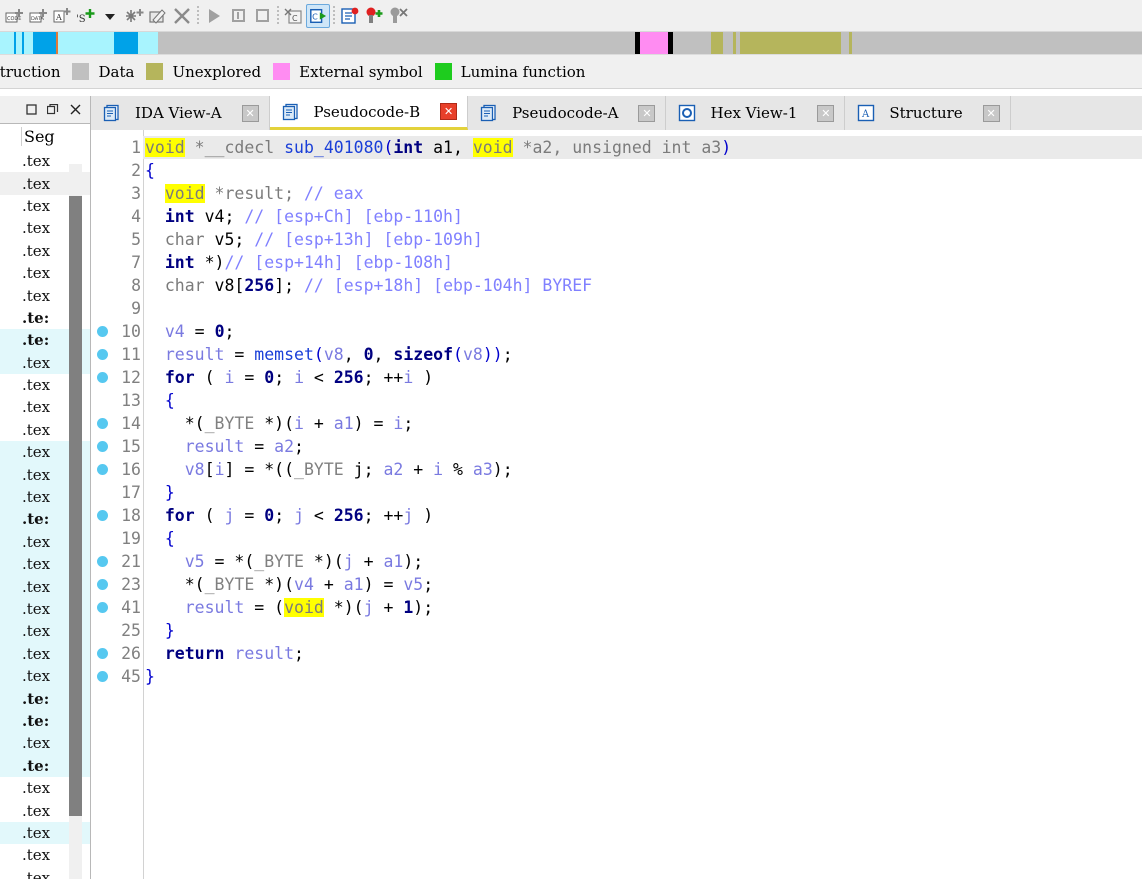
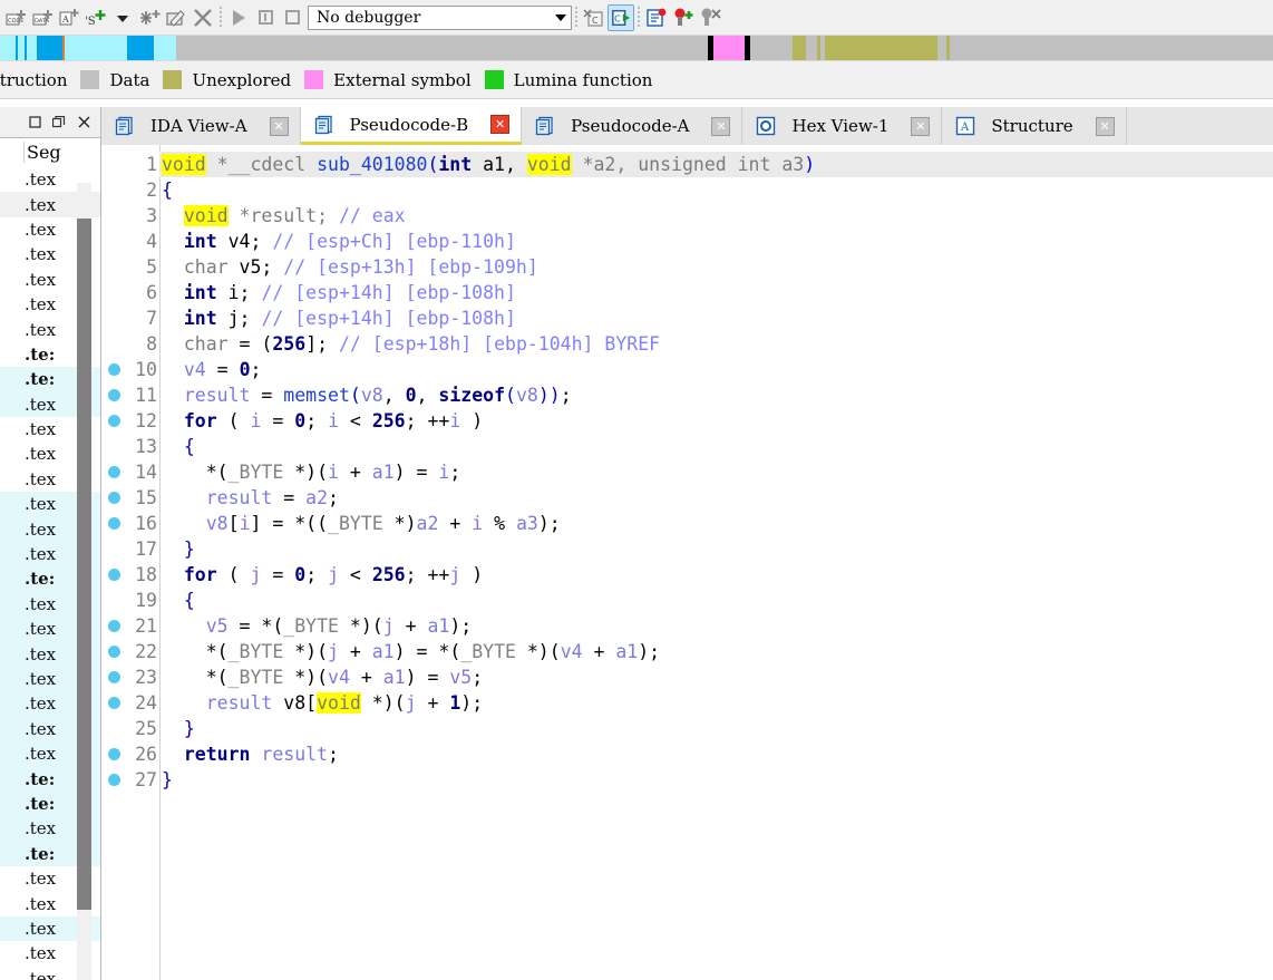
  A
  'S
+ No debugger
  C
  C
  truction
  Data
  Unexplored
  External symbol
  Lumina function
  Seg
  .tex
  .tex
  .tex
  .tex
  .tex
  .tex
  .tex
  .te:
  .te:
  .tex
  .tex
  .tex
  .tex
  .tex
  .tex
  .tex
  .te:
  .tex
  .tex
  .tex
  .tex
  .tex
  .tex
  .tex
  .te:
  .te:
  .tex
  .te:
  .tex
  .tex
  .tex
  .tex
  .tex
  IDA View-A
  ✕
  Pseudocode-B
  ✕
  Pseudocode-A
  ✕
  Hex View-1
  ✕
  A
  Structure
  ✕
  1
  void *__cdecl sub_401080(int a1, void *a2, unsigned int a3)
  2
  {
  3
  void *result; // eax
  4
  int v4; // [esp+Ch] [ebp-110h]
  5
  char v5; // [esp+13h] [ebp-109h]
+ 6
+ int i; // [esp+14h] [ebp-108h]
  7
- int *)// [esp+14h] [ebp-108h]
+ int j; // [esp+14h] [ebp-108h]
  8
- char v8[256]; // [esp+18h] [ebp-104h] BYREF
+ char = (256]; // [esp+18h] [ebp-104h] BYREF
- 9
  10
  v4 = 0;
  11
  result = memset(v8, 0, sizeof(v8));
  12
  for ( i = 0; i < 256; ++i )
  13
  {
  14
  *(_BYTE *)(i + a1) = i;
  15
  result = a2;
  16
- v8[i] = *((_BYTE j; a2 + i % a3);
+ v8[i] = *((_BYTE *)a2 + i % a3);
  17
  }
  18
  for ( j = 0; j < 256; ++j )
  19
  {
  21
  v5 = *(_BYTE *)(j + a1);
+ 22
+ *(_BYTE *)(j + a1) = *(_BYTE *)(v4 + a1);
  23
  *(_BYTE *)(v4 + a1) = v5;
- 41
+ 24
- result = (void *)(j + 1);
+ result v8[void *)(j + 1);
  25
  }
  26
  return result;
- 45
+ 27
  }
